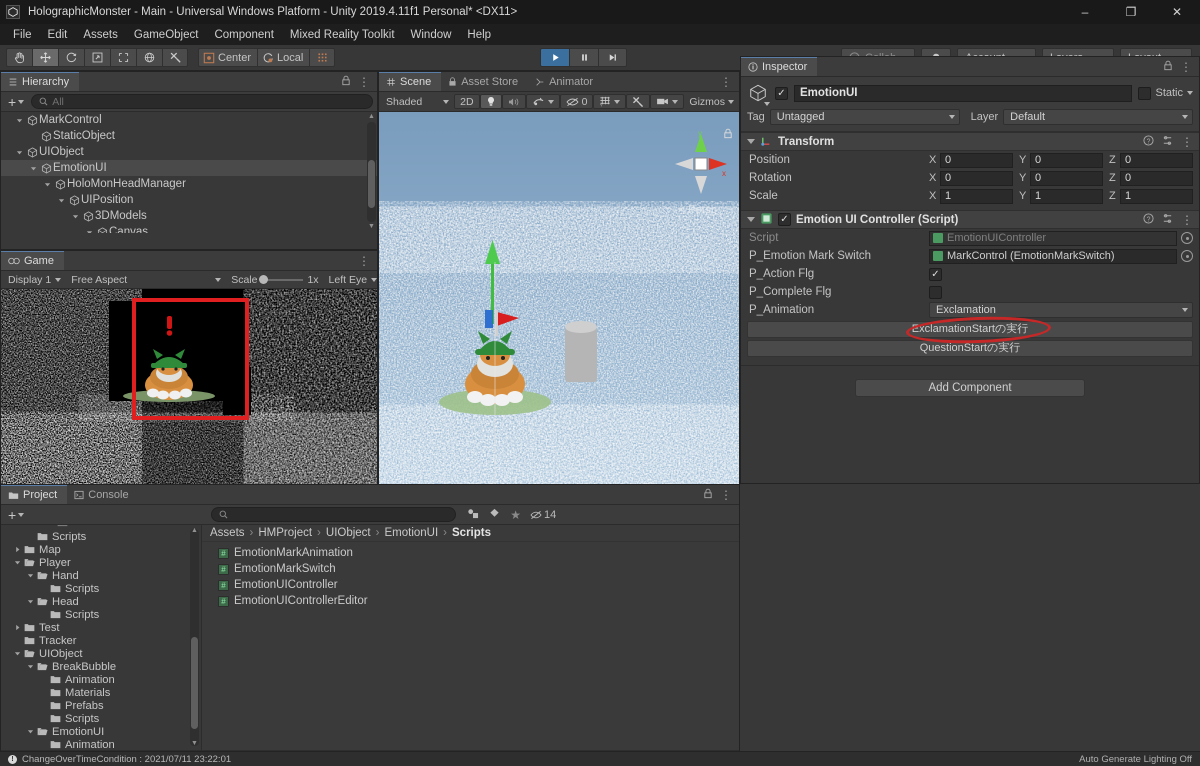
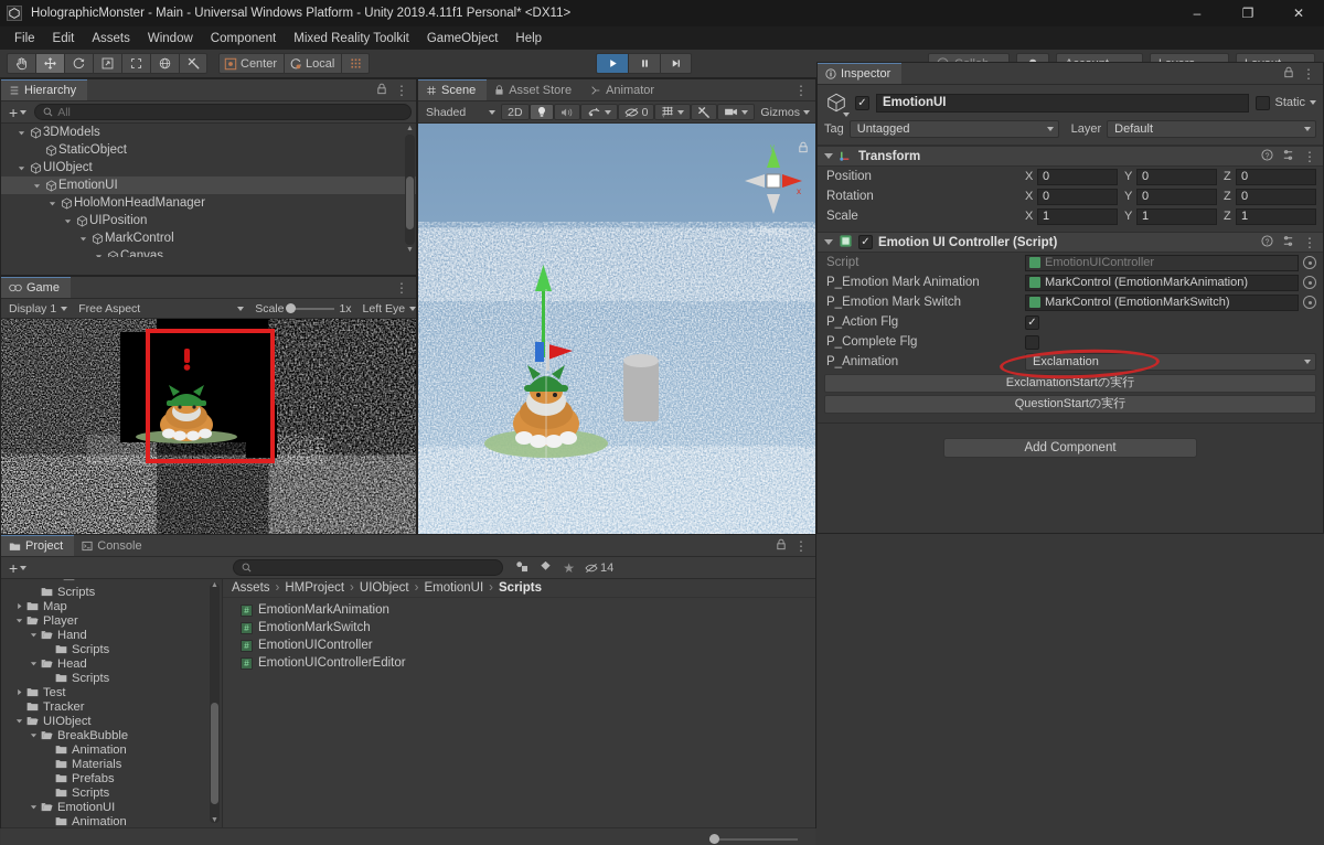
  HolographicMonster - Main - Universal Windows Platform - Unity 2019.4.11f1 Personal* <DX11>
  –
  ❐
  ✕
  File
  Edit
  Assets
- GameObject
+ Window
  Component
  Mixed Reality Toolkit
- Window
+ GameObject
  Help
  Center
  Local
  Hierarchy
  ⋮
  +
  All
- MarkControl
+ 3DModels
  StaticObject
  UIObject
  EmotionUI
  HoloMonHeadManager
  UIPosition
- 3DModels
+ MarkControl
  Canvas
  Game
  ⋮
  Display 1
  Free Aspect
  Scale
  1x
  Left Eye
  Scene
  Asset Store
  Animator
  ⋮
  Shaded
  2D
  0
  Gizmos
  y
  x
  <
  Persp
  Inspector
  ⋮
  ✓
  EmotionUI
  Static
  Tag
  Untagged
  Layer
  Default
  Transform
  ⋮
  Position
  X
  0
  Y
  0
  Z
  0
  Rotation
  X
  0
  Y
  0
  Z
  0
  Scale
  X
  1
  Y
  1
  Z
  1
  ✓
  Emotion UI Controller (Script)
  ⋮
  Script
  EmotionUIController
+ P_Emotion Mark Animation
+ MarkControl (EmotionMarkAnimation)
  P_Emotion Mark Switch
  MarkControl (EmotionMarkSwitch)
  P_Action Flg
  ✓
  P_Complete Flg
  P_Animation
  Exclamation
  ExclamationStartの実行
  QuestionStartの実行
  Add Component
  Project
  Console
  ⋮
  +
  ★
  14
  Scripts
  Map
  Player
  Hand
  Scripts
  Head
  Scripts
  Test
  Tracker
  UIObject
  BreakBubble
  Animation
  Materials
  Prefabs
  Scripts
  EmotionUI
  Animation
  Assets
  ›
  HMProject
  ›
  UIObject
  ›
  EmotionUI
  ›
  Scripts
  #
  EmotionMarkAnimation
  #
  EmotionMarkSwitch
  #
  EmotionUIController
  #
  EmotionUIControllerEditor
- ChangeOverTimeCondition : 2021/07/11 23:22:01
- Auto Generate Lighting Off
